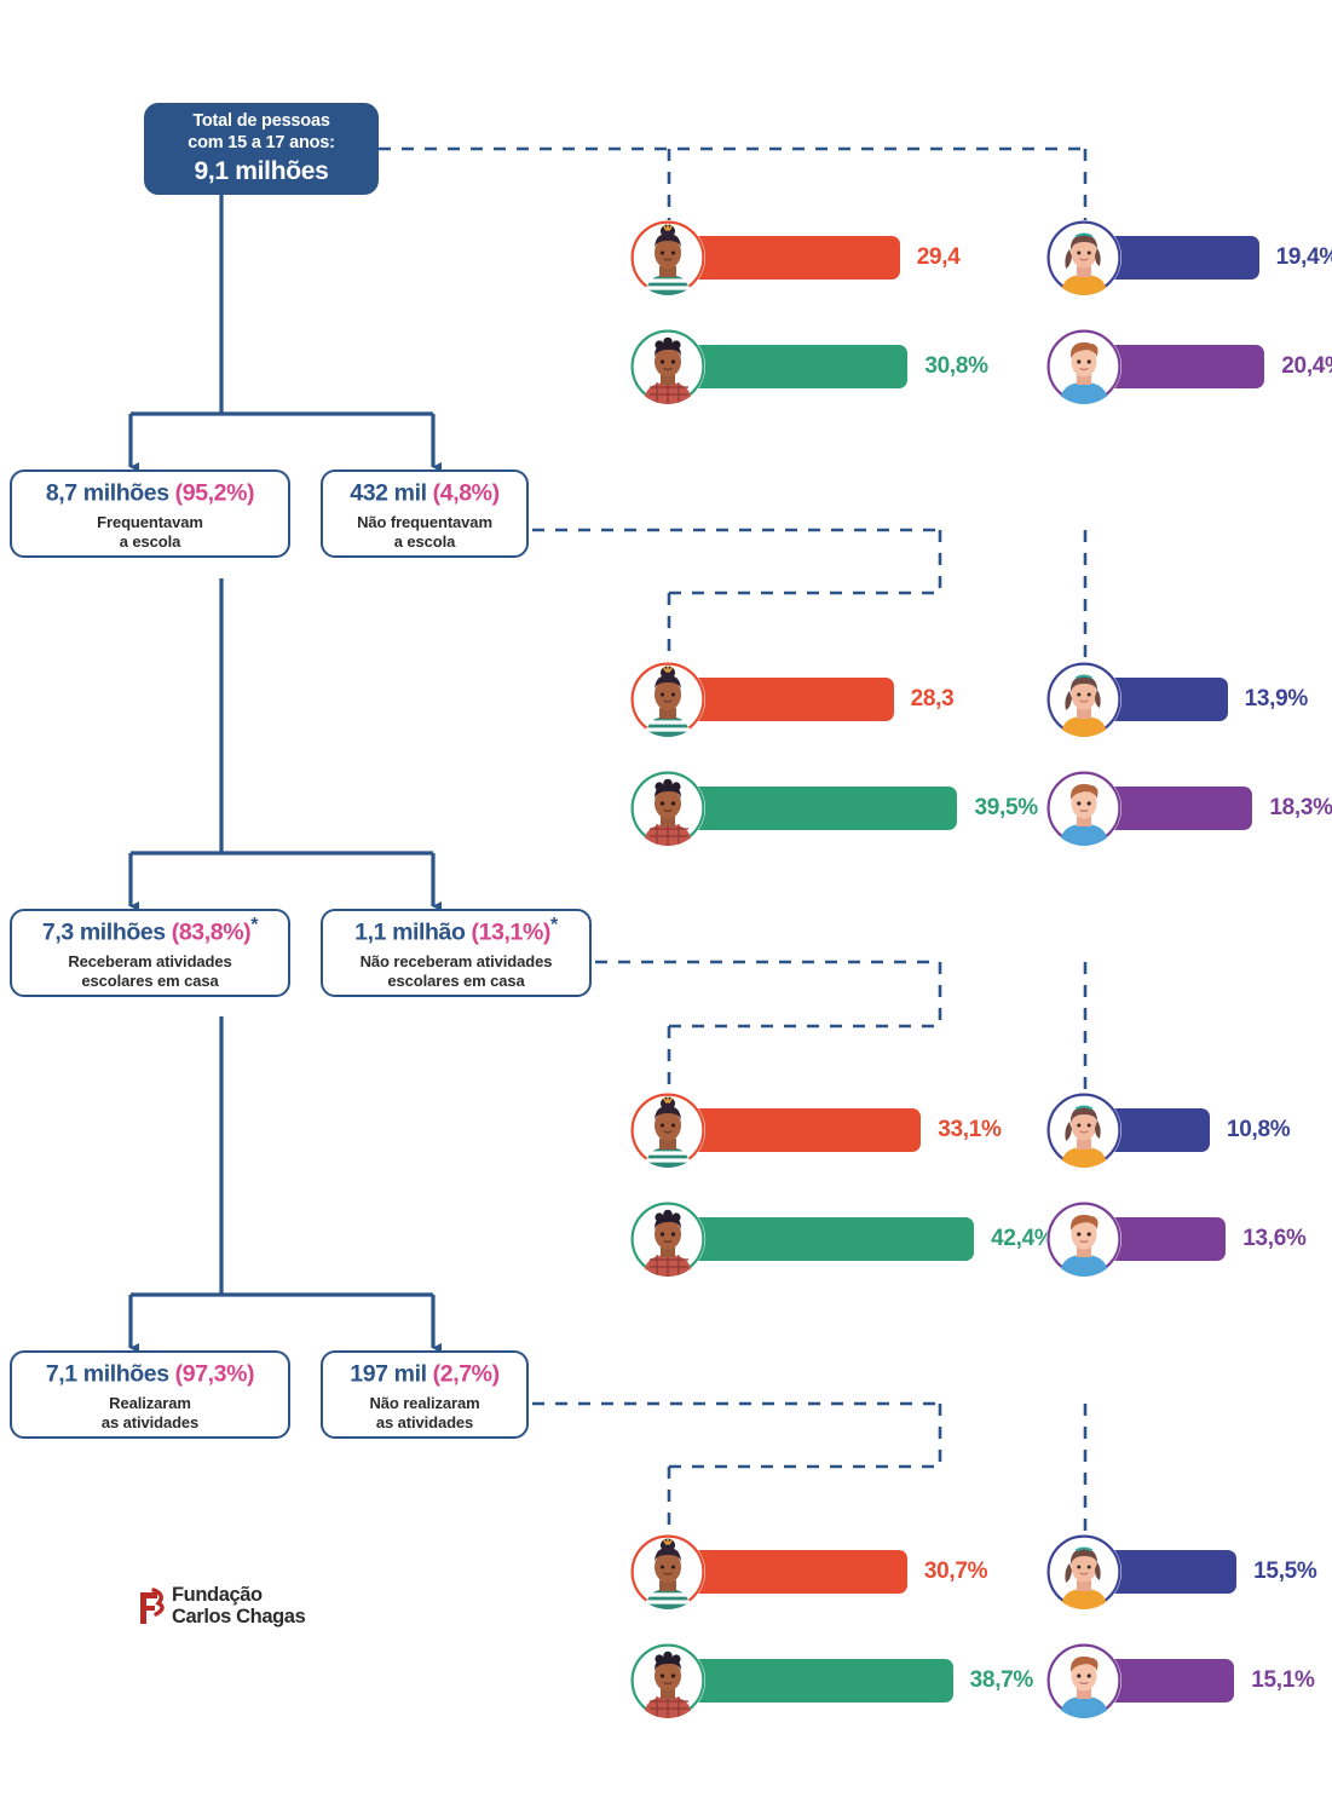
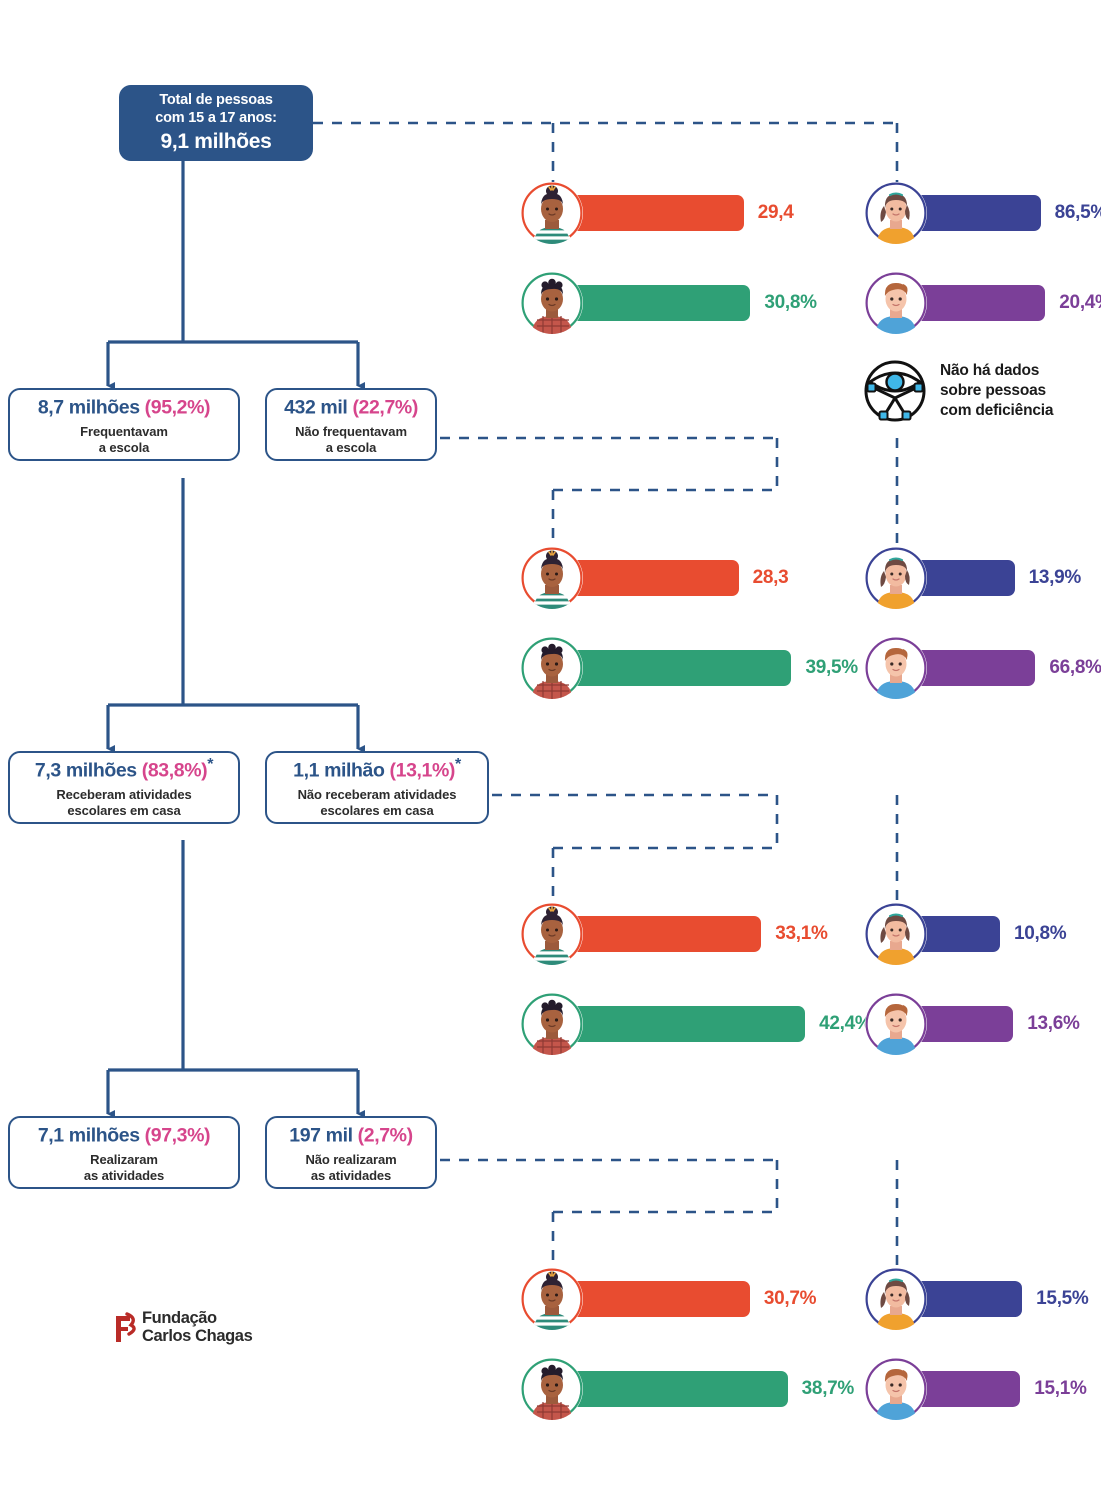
  Total de pessoas
  com 15 a 17 anos:
  9,1 milhões
  8,7 milhões (95,2%)
  Frequentavam
  a escola
- 432 mil (4,8%)
+ 432 mil (22,7%)
  Não frequentavam
  a escola
  7,3 milhões (83,8%)*
  Receberam atividades
  escolares em casa
  1,1 milhão (13,1%)*
  Não receberam atividades
  escolares em casa
  7,1 milhões (97,3%)
  Realizaram
  as atividades
  197 mil (2,7%)
  Não realizaram
  as atividades
  29,4
- 19,4%
+ 86,5%
  30,8%
  20,4
  28,3
  13,9%
  39,5%
- 18,3%
+ 66,8%
  33,1%
  10,8%
  42,4%
  13,6%
  30,7%
  15,5%
  38,7%
  15,1%
+ Não há dados
+ sobre pessoas
+ com deficiência
  Fundação
  Carlos Chagas
